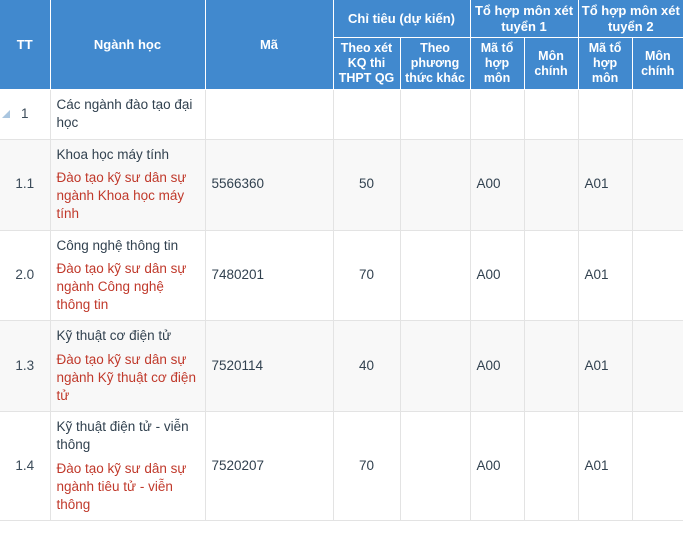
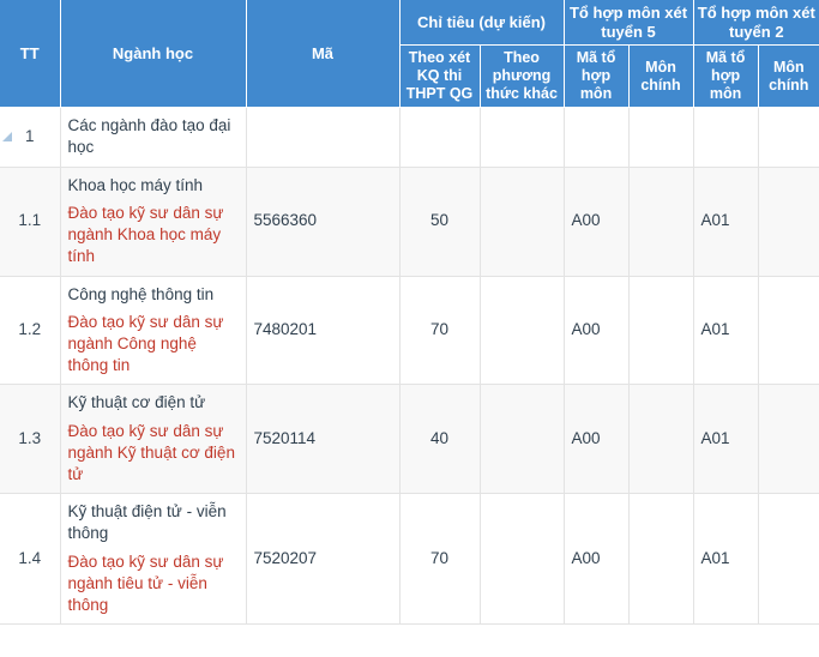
- TT	Ngành học	Mã	Chỉ tiêu (dự kiến)	Tổ hợp môn xét tuyển 1	Tổ hợp môn xét tuyển 2
+ TT	Ngành học	Mã	Chỉ tiêu (dự kiến)	Tổ hợp môn xét tuyển 5	Tổ hợp môn xét tuyển 2
  Theo xét KQ thi THPT QG	Theo phương thức khác	Mã tổ hợp môn	Môn chính	Mã tổ hợp môn	Môn chính
  1	Các ngành đào tạo đại học
  1.1	Khoa học máy tínhĐào tạo kỹ sư dân sự ngành Khoa học máy tính	5566360	50		A00		A01
- 2.0	Công nghệ thông tinĐào tạo kỹ sư dân sự ngành Công nghệ thông tin	7480201	70		A00		A01
+ 1.2	Công nghệ thông tinĐào tạo kỹ sư dân sự ngành Công nghệ thông tin	7480201	70		A00		A01
  1.3	Kỹ thuật cơ điện tửĐào tạo kỹ sư dân sự ngành Kỹ thuật cơ điện tử	7520114	40		A00		A01
  1.4	Kỹ thuật điện tử - viễn thôngĐào tạo kỹ sư dân sự ngành tiêu tử - viễn thông	7520207	70		A00		A01
